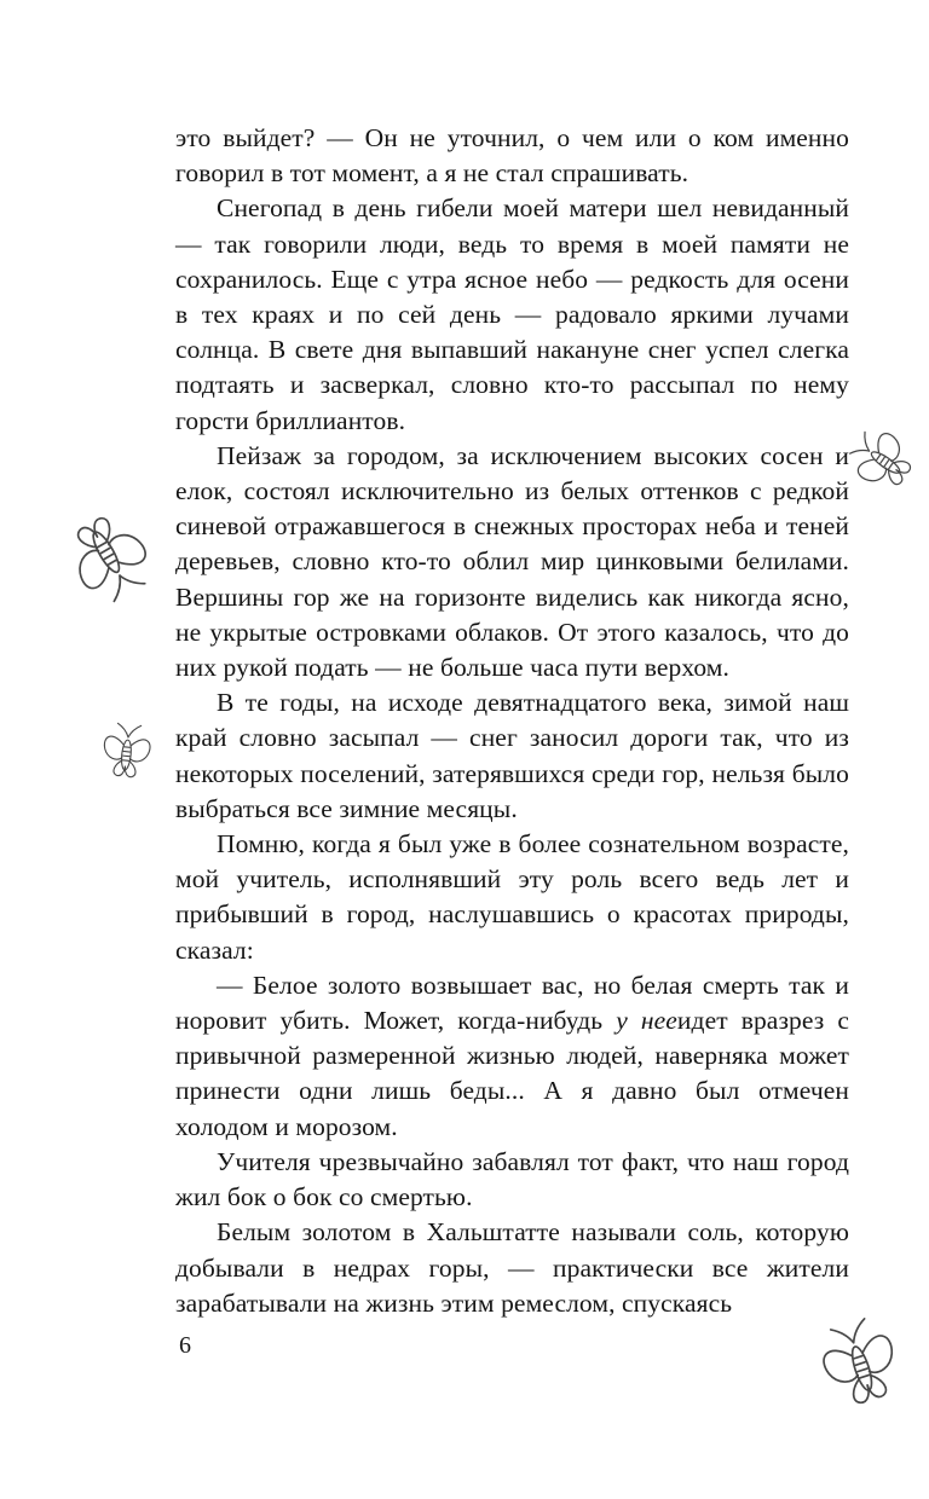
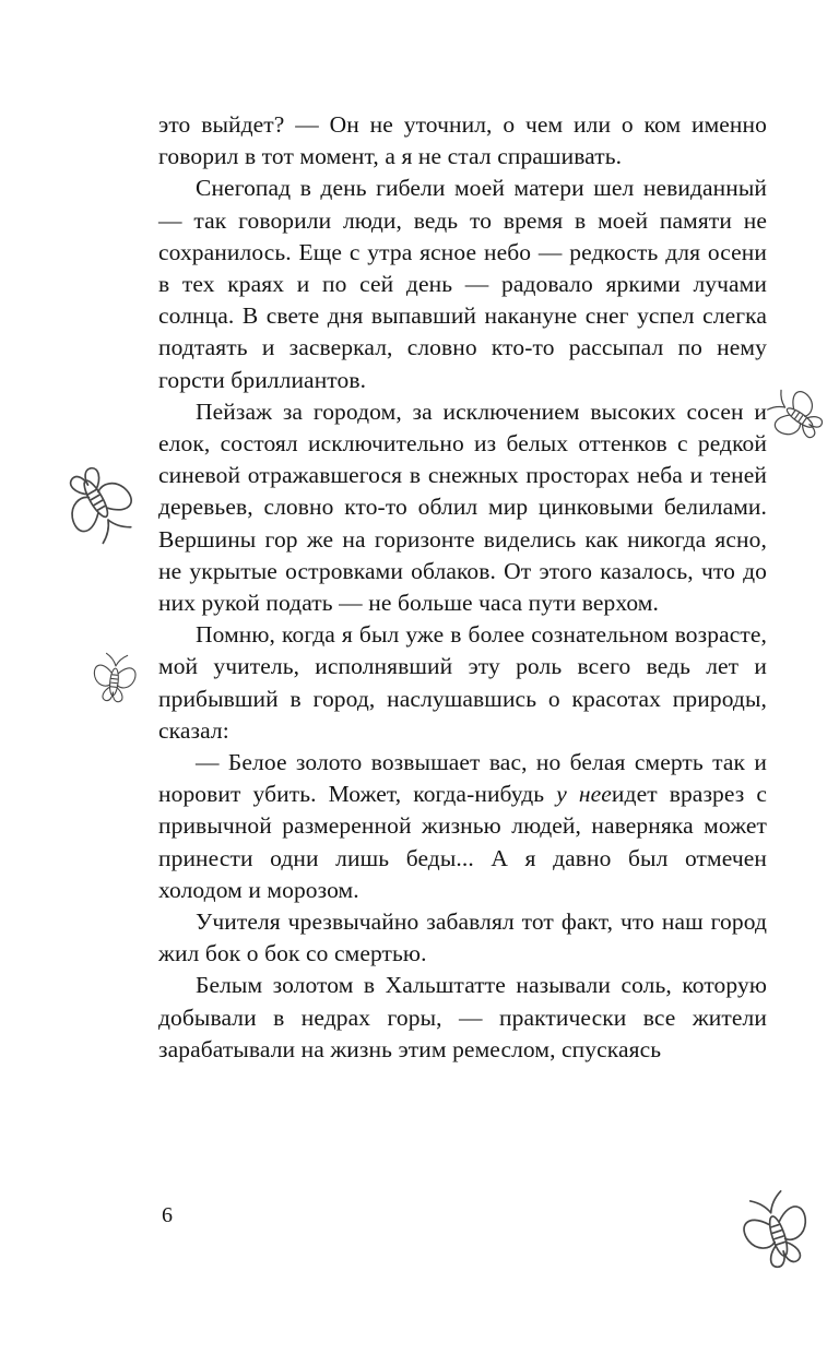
  это выйдет? — Он не уточнил, о чем или о ком именно говорил в тот момент, а я не стал спрашивать.
  Снегопад в день гибели моей матери шел невиданный — так говорили люди, ведь то время в моей памяти не сохранилось. Еще с утра ясное небо — редкость для осени в тех краях и по сей день — радовало яркими лучами солнца. В свете дня выпавший накануне снег успел слегка подтаять и засверкал, словно кто-то рассыпал по нему горсти бриллиантов.
  Пейзаж за городом, за исключением высоких сосен и елок, состоял исключительно из белых оттенков с редкой синевой отражавшегося в снежных просторах неба и теней деревьев, словно кто-то облил мир цинковыми белилами. Вершины гор же на горизонте виделись как никогда ясно, не укрытые островками облаков. От этого казалось, что до них рукой подать — не больше часа пути верхом.
- В те годы, на исходе девятнадцатого века, зимой наш край словно засыпал — снег заносил дороги так, что из некоторых поселений, затерявшихся среди гор, нельзя было выбраться все зимние месяцы.
  Помню, когда я был уже в более сознательном возрасте, мой учитель, исполнявший эту роль всего ведь лет и прибывший в город, наслушавшись о красотах природы, сказал:
  — Белое золото возвышает вас, но белая смерть так и норовит убить. Может, когда-нибудь у нееидет вразрез с привычной размеренной жизнью людей, наверняка может принести одни лишь беды... А я давно был отмечен холодом и морозом.
  Учителя чрезвычайно забавлял тот факт, что наш город жил бок о бок со смертью.
  Белым золотом в Хальштатте называли соль, которую добывали в недрах горы, — практически все жители зарабатывали на жизнь этим ремеслом, спускаясь
  6
